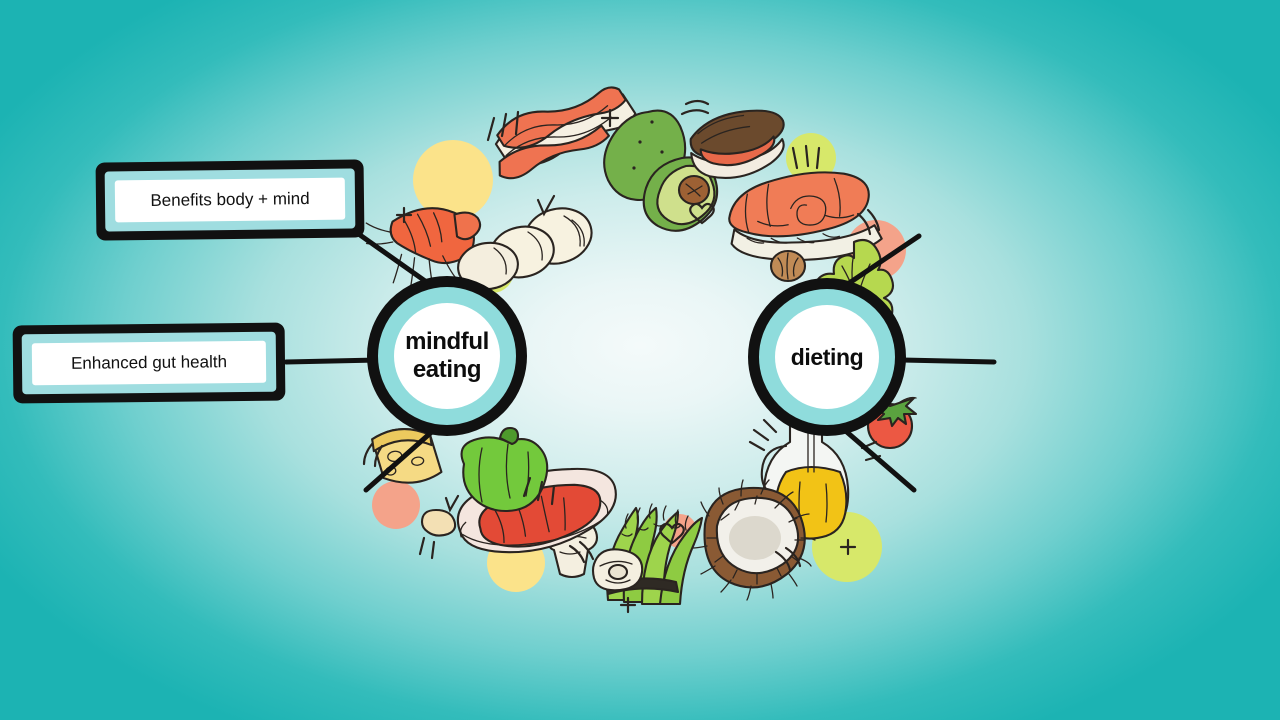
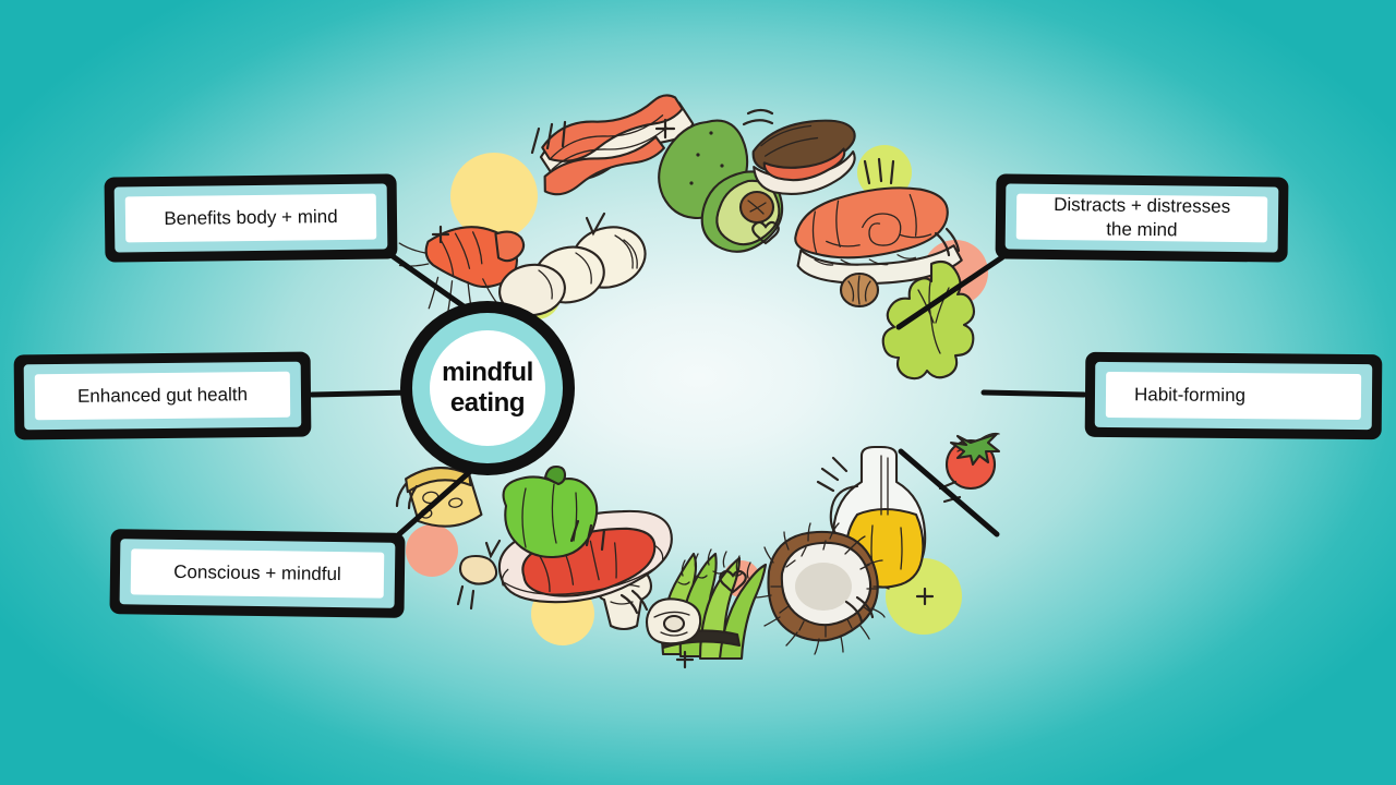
  mindful eating
- dieting
  Benefits body + mind
  Enhanced gut health
+ Conscious + mindful
+ Distracts + distresses
+ the mind
+ Habit-forming
